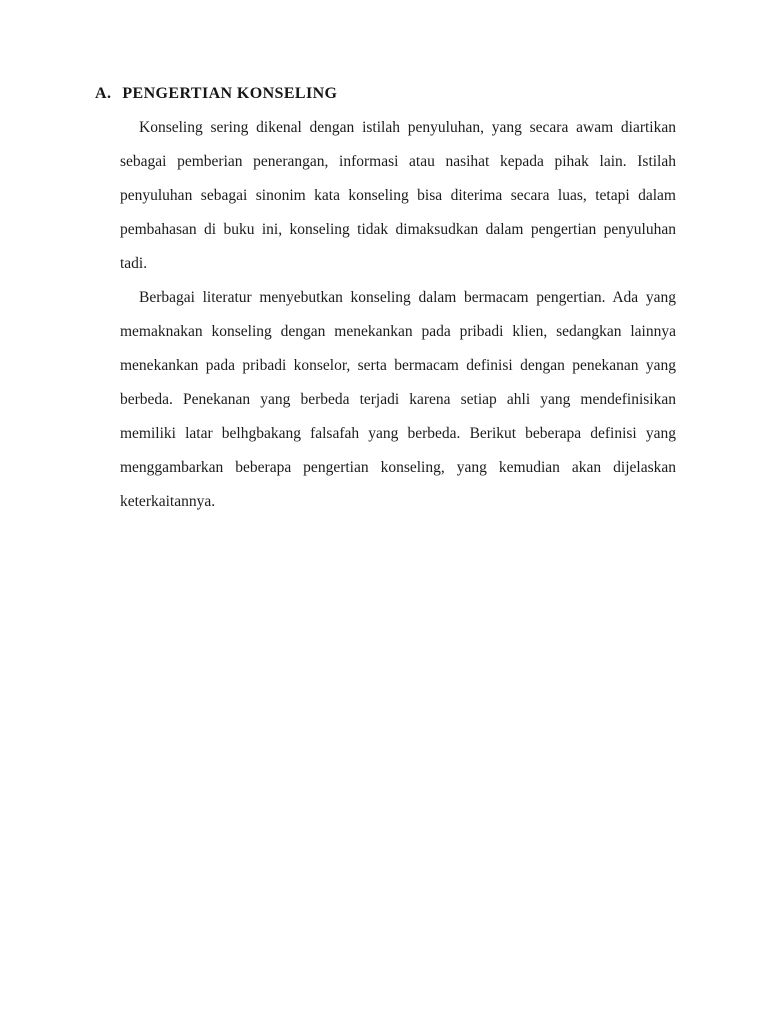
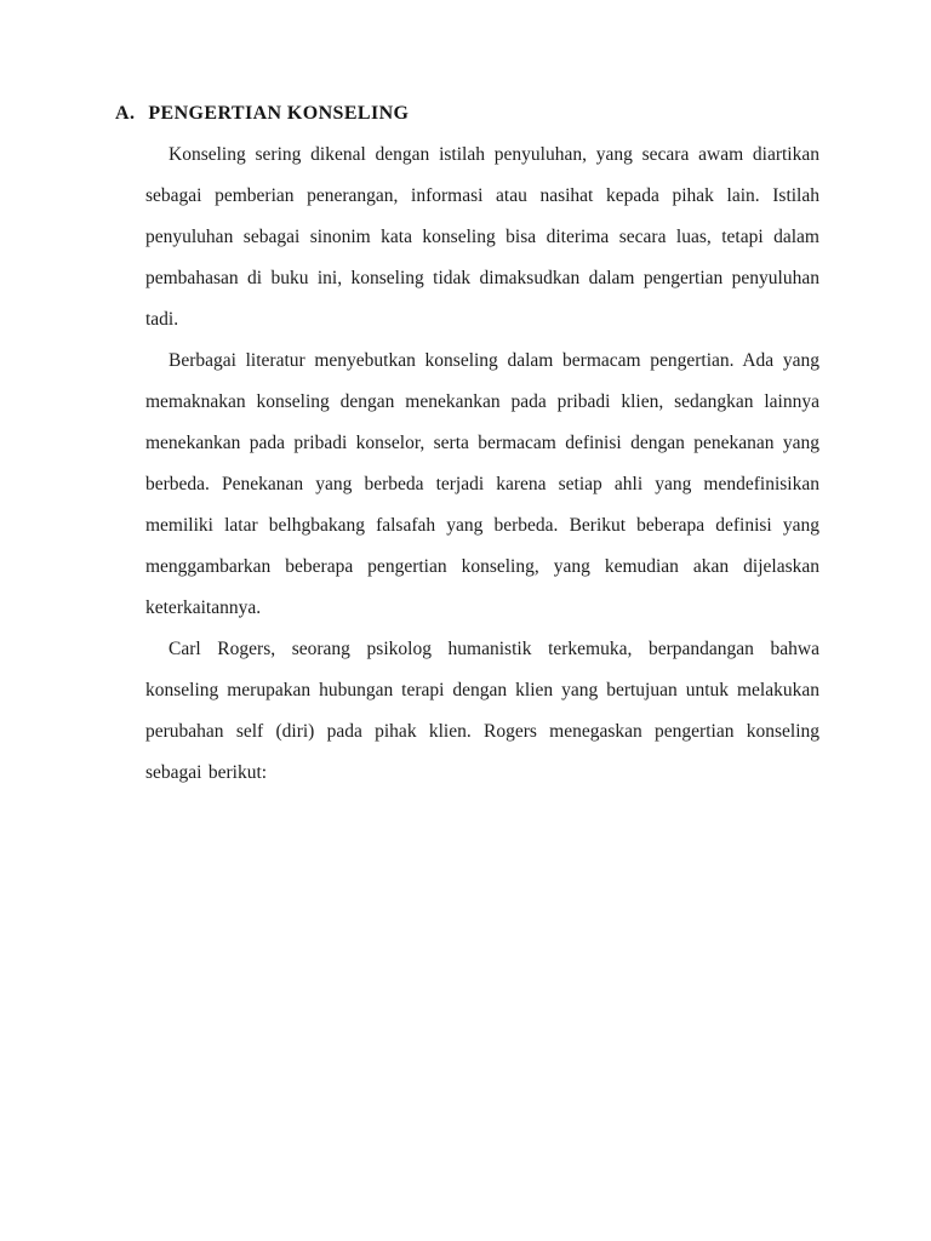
  A. PENGERTIAN KONSELING
  Konseling sering dikenal dengan istilah penyuluhan, yang secara awam diartikan sebagai pemberian penerangan, informasi atau nasihat kepada pihak lain. Istilah penyuluhan sebagai sinonim kata konseling bisa diterima secara luas, tetapi dalam pembahasan di buku ini, konseling tidak dimaksudkan dalam pengertian penyuluhan tadi.
  Berbagai literatur menyebutkan konseling dalam bermacam pengertian. Ada yang memaknakan konseling dengan menekankan pada pribadi klien, sedangkan lainnya menekankan pada pribadi konselor, serta bermacam definisi dengan penekanan yang berbeda. Penekanan yang berbeda terjadi karena setiap ahli yang mendefinisikan memiliki latar belhgbakang falsafah yang berbeda. Berikut beberapa definisi yang menggambarkan beberapa pengertian konseling, yang kemudian akan dijelaskan keterkaitannya.
+ Carl Rogers, seorang psikolog humanistik terkemuka, berpandangan bahwa konseling merupakan hubungan terapi dengan klien yang bertujuan untuk melakukan perubahan self (diri) pada pihak klien. Rogers menegaskan pengertian konseling sebagai berikut:
